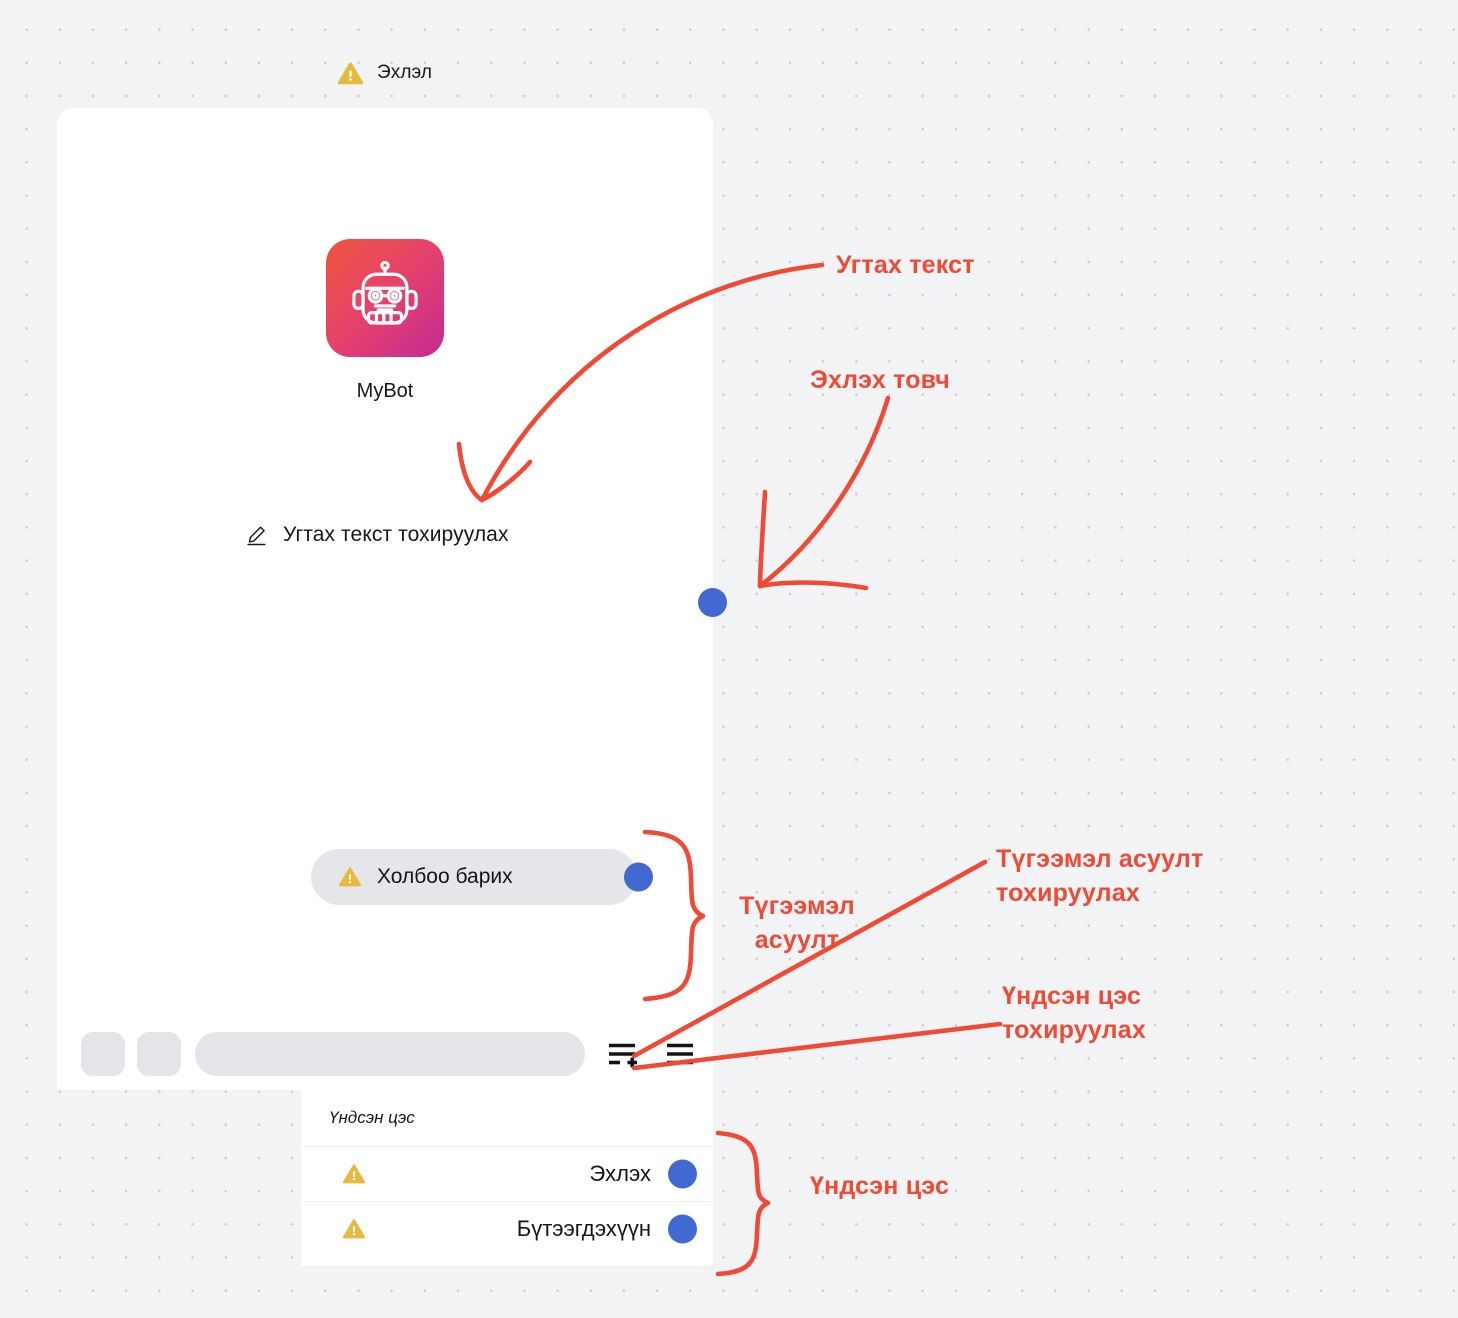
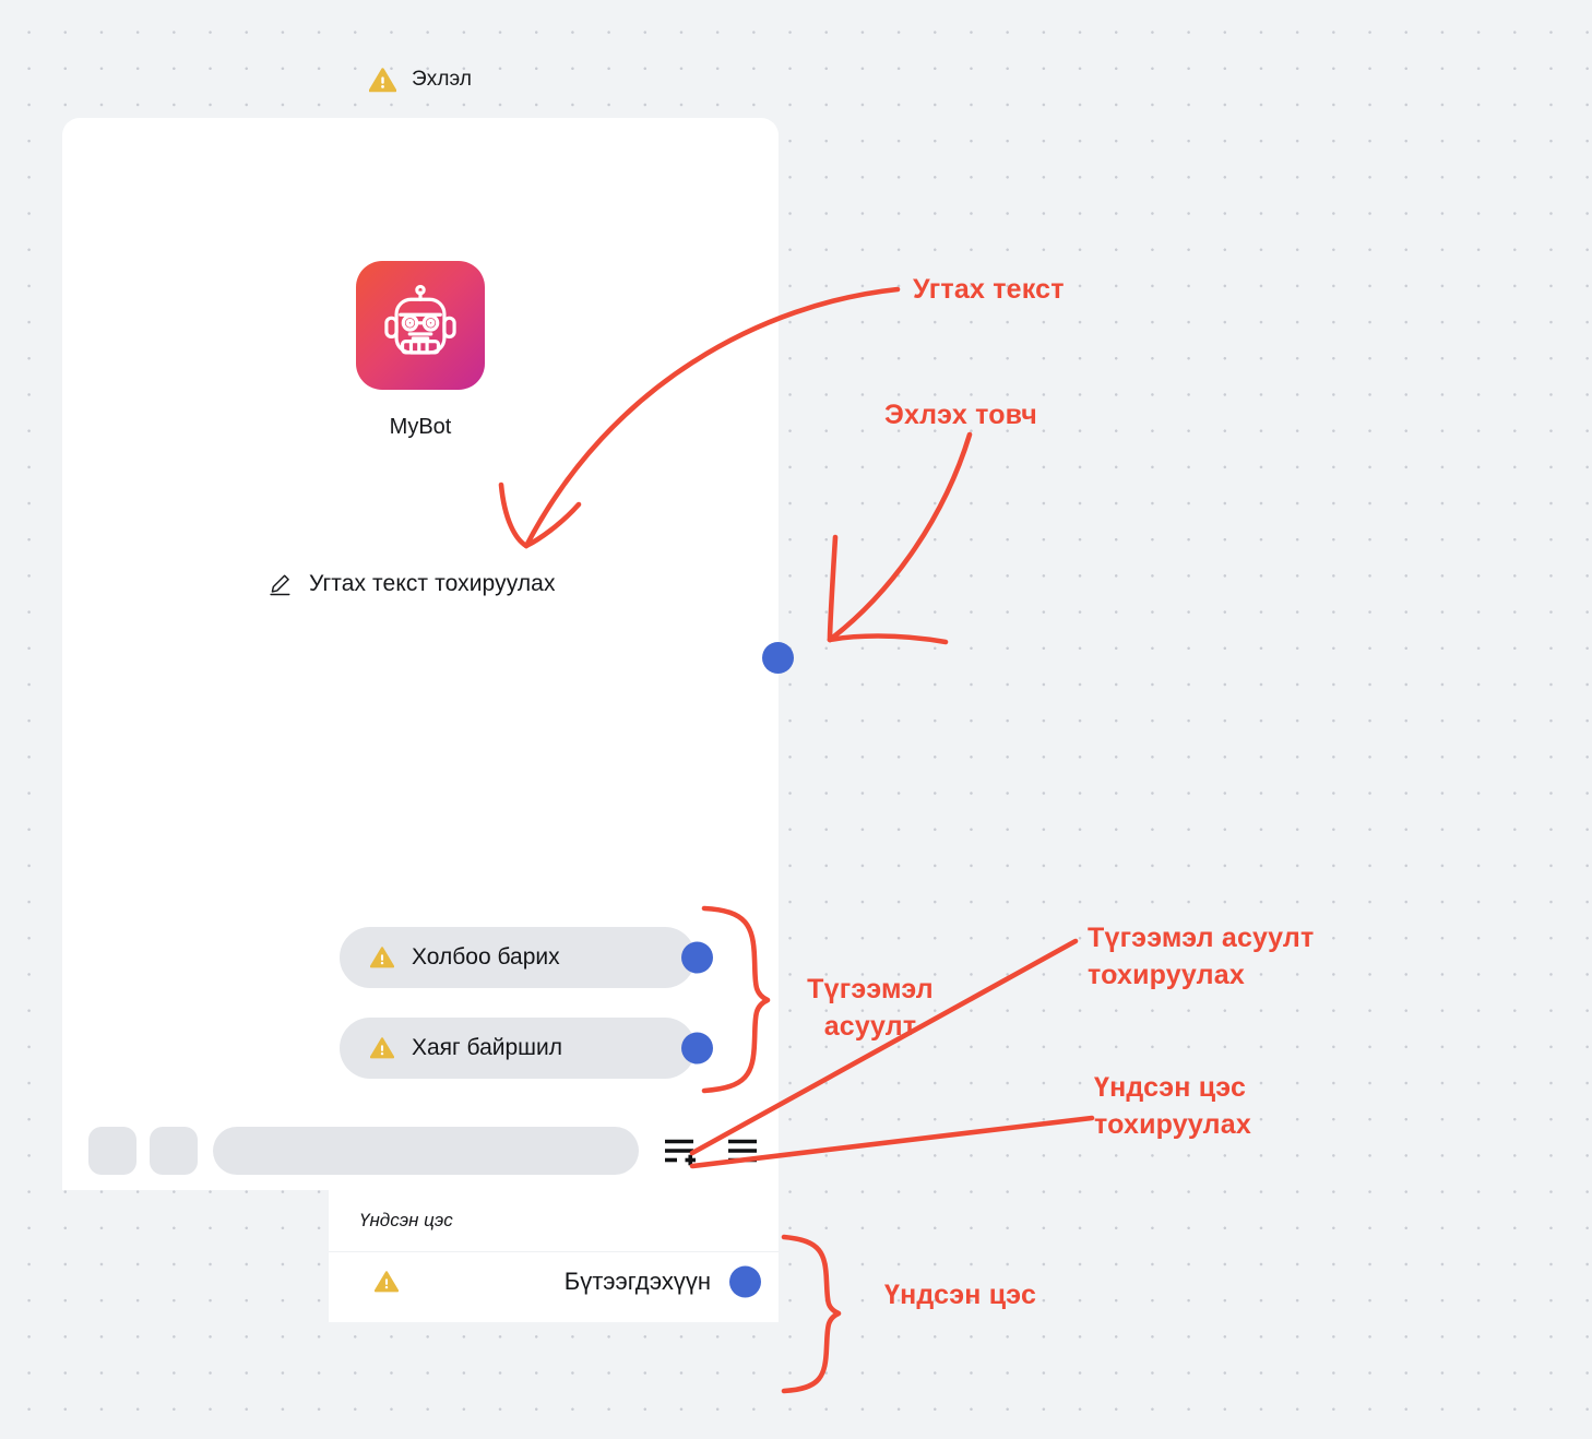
  Эхлэл
  MyBot
  Угтах текст тохируулах
  Холбоо барих
+ Хаяг байршил
  Үндсэн цэс
- Эхлэх
  Бүтээгдэхүүн
  Угтах текст
  Эхлэх товч
  Түгээмэл
  асуулт
  Түгээмэл асуулт
  тохируулах
  Үндсэн цэс
  тохируулах
  Үндсэн цэс
